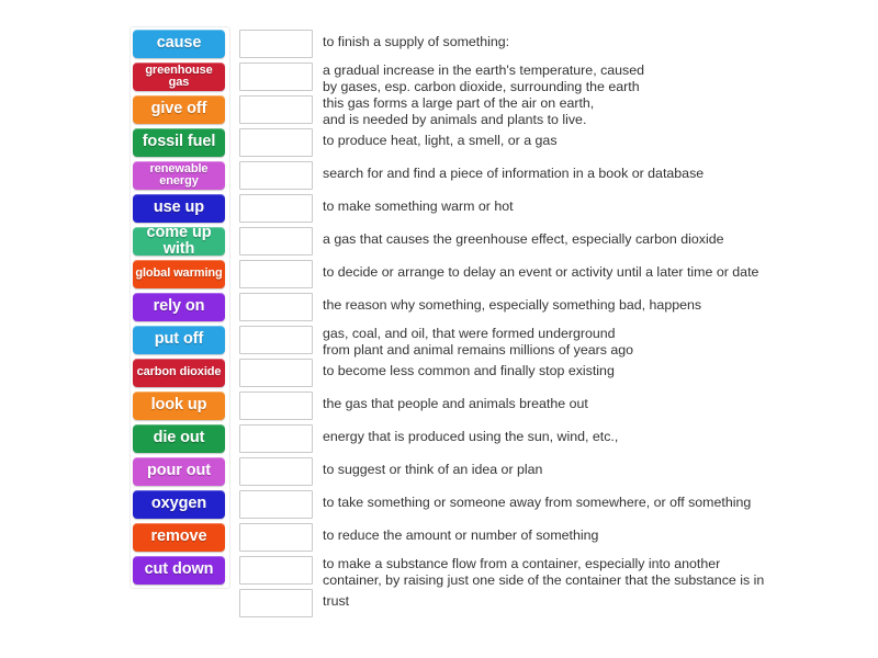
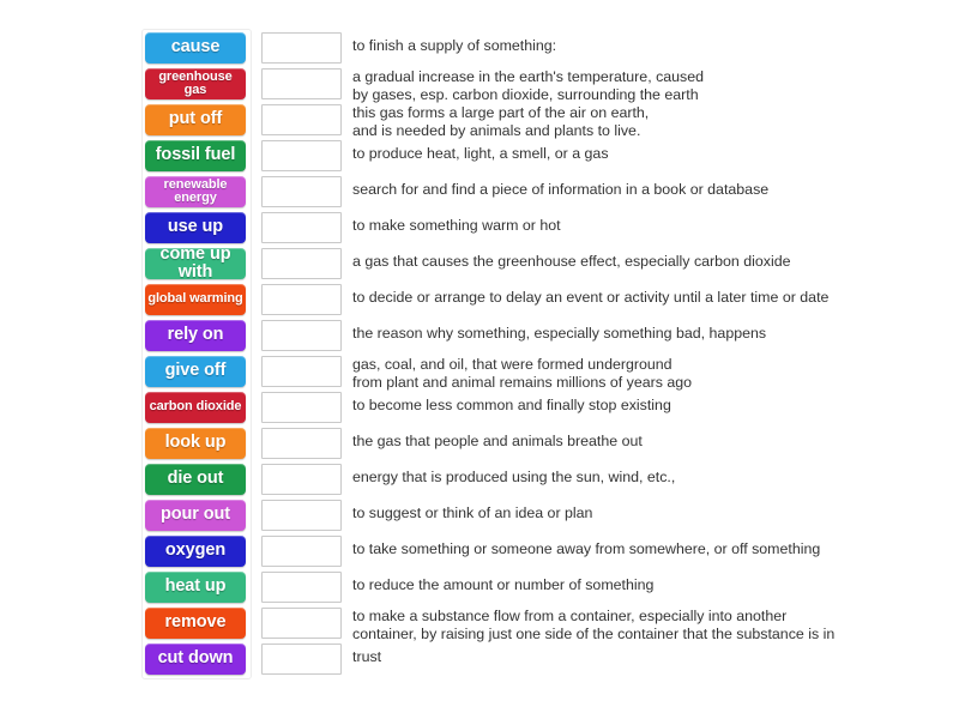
  cause
  greenhouse gas
- give off
+ put off
  fossil fuel
  renewable energy
  use up
  come up with
  global warming
  rely on
- put off
+ give off
  carbon dioxide
  look up
  die out
  pour out
  oxygen
+ heat up
  remove
  cut down
  to finish a supply of something:
  a gradual increase in the earth's temperature, caused
  by gases, esp. carbon dioxide, surrounding the earth
  this gas forms a large part of the air on earth,
  and is needed by animals and plants to live.
  to produce heat, light, a smell, or a gas
  search for and find a piece of information in a book or database
  to make something warm or hot
  a gas that causes the greenhouse effect, especially carbon dioxide
  to decide or arrange to delay an event or activity until a later time or date
  the reason why something, especially something bad, happens
  gas, coal, and oil, that were formed underground
  from plant and animal remains millions of years ago
  to become less common and finally stop existing
  the gas that people and animals breathe out
  energy that is produced using the sun, wind, etc.,
  to suggest or think of an idea or plan
  to take something or someone away from somewhere, or off something
  to reduce the amount or number of something
  to make a substance flow from a container, especially into another
  container, by raising just one side of the container that the substance is in
  trust
